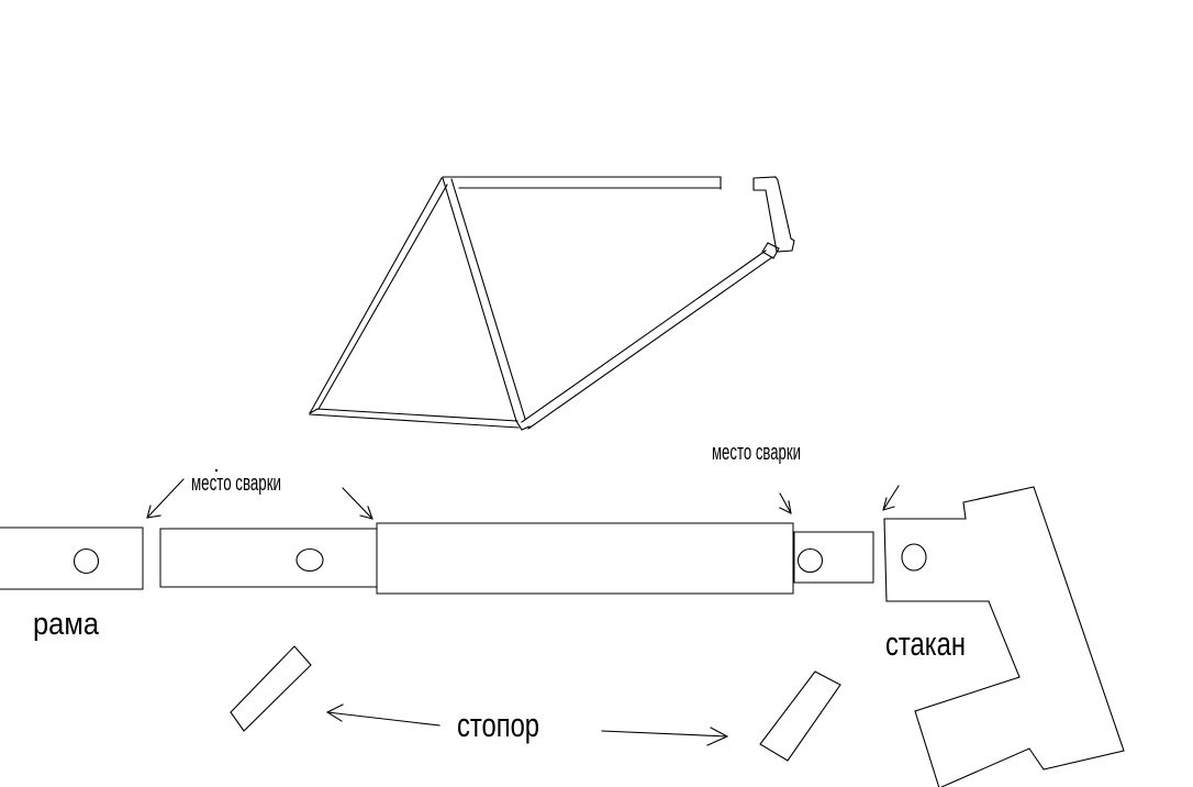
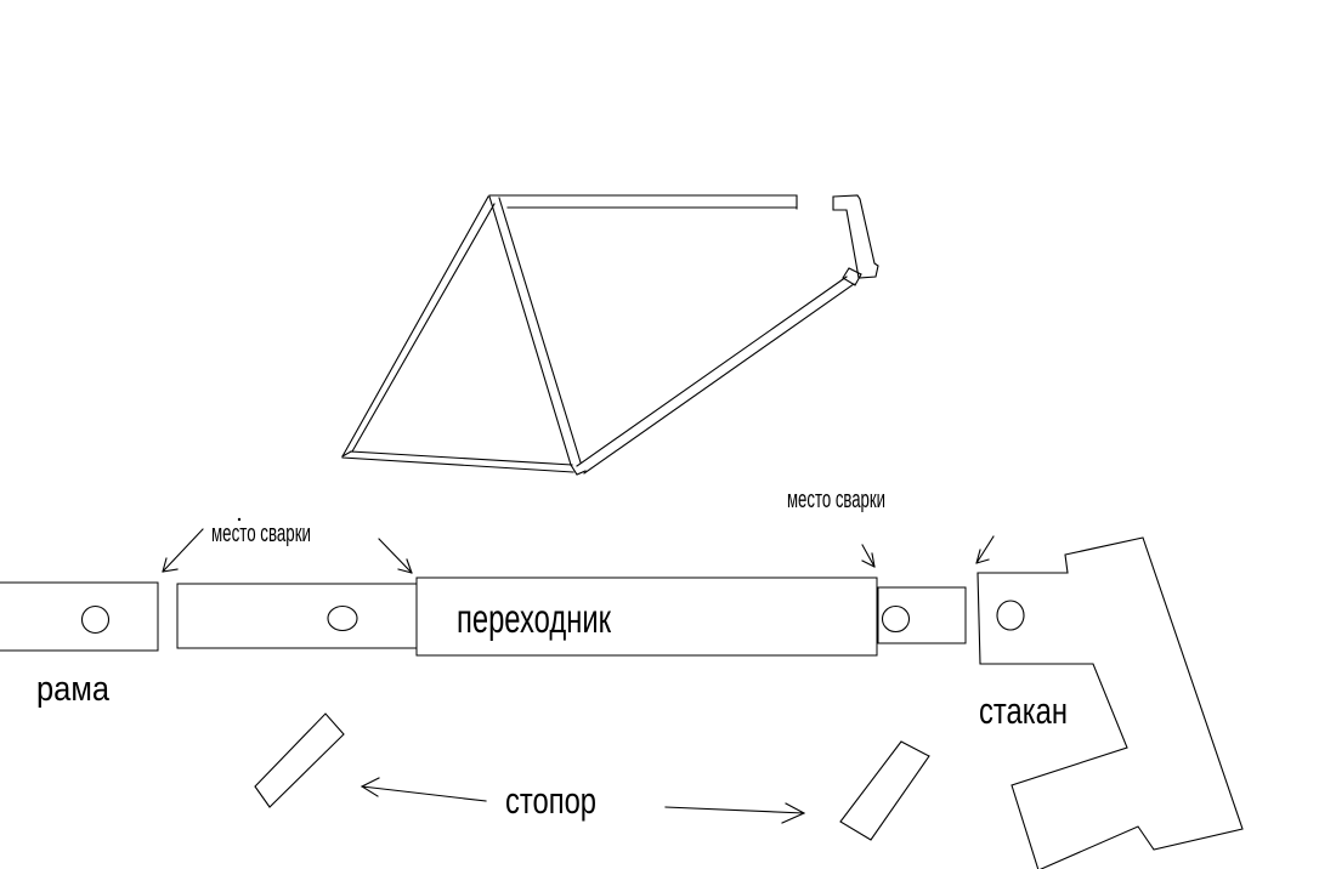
  место сварки
  место сварки
  рама
+ переходник
  стакан
  стопор
